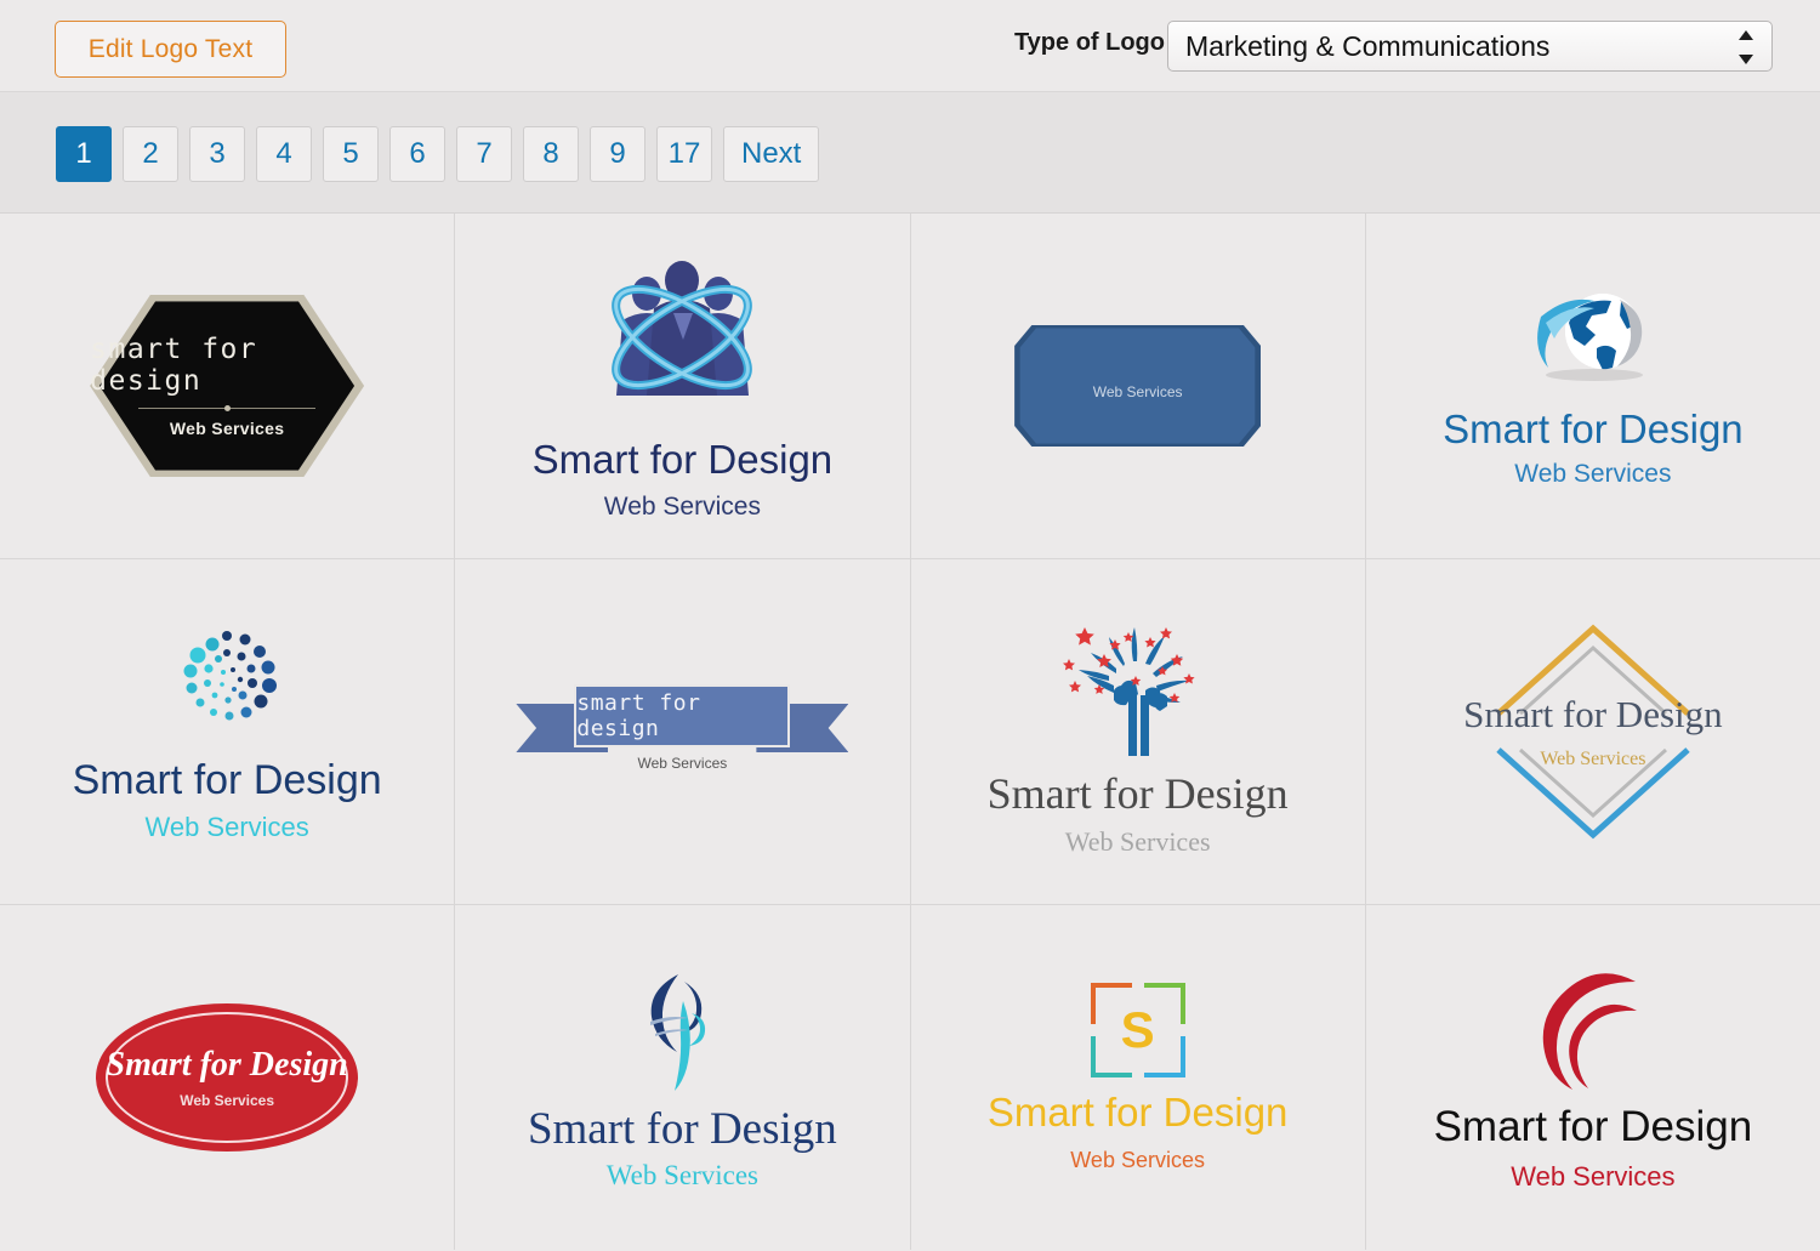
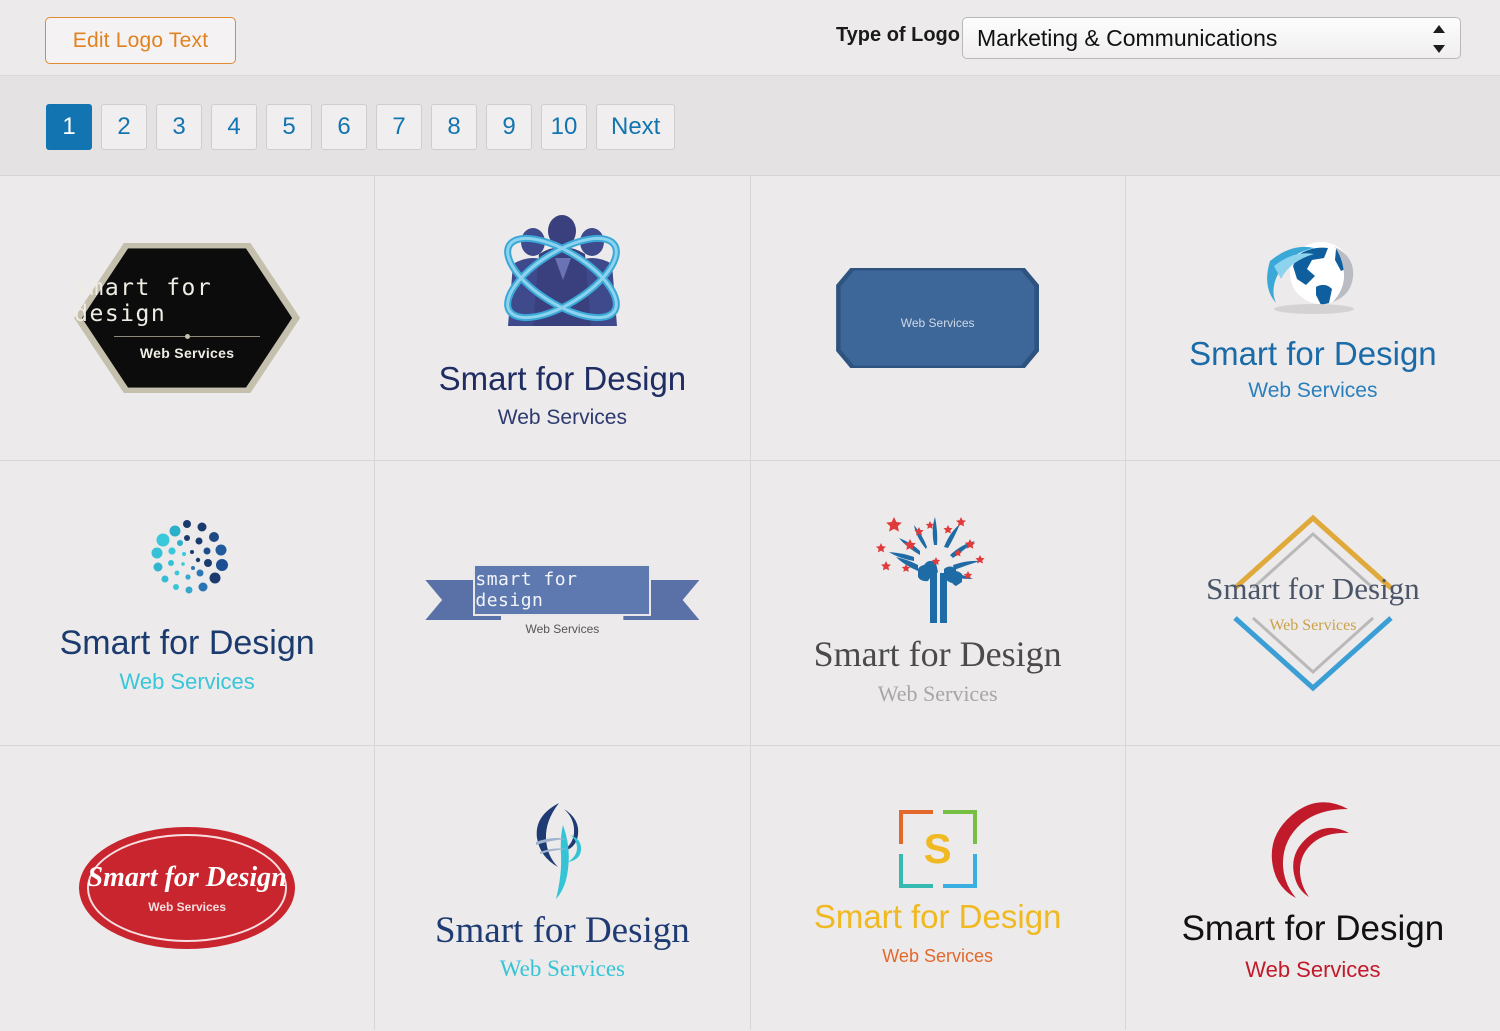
  Edit Logo Text
  Type of Logo
  Marketing & Communications
  1
  2
  3
  4
  5
  6
  7
  8
  9
- 17
+ 10
  Next
  smart for design
  Web Services
  Smart for Design
  Web Services
  Web Services
  Smart for Design
  Web Services
  Smart for Design
  Web Services
  smart for design
  Web Services
  Smart for Design
  Web Services
  Smart for Design
  Web Services
  Smart for Design
  Web Services
  Smart for Design
  Web Services
  S
  Smart for Design
  Web Services
  Smart for Design
  Web Services
